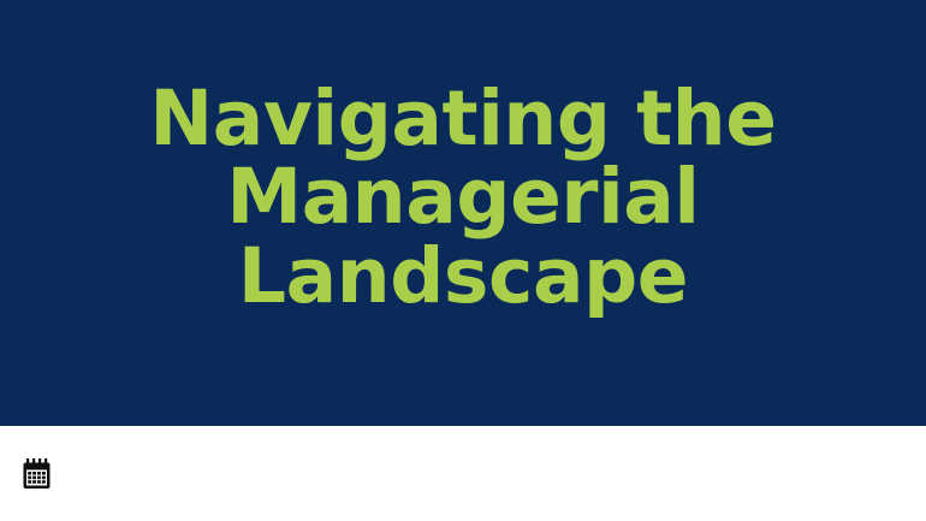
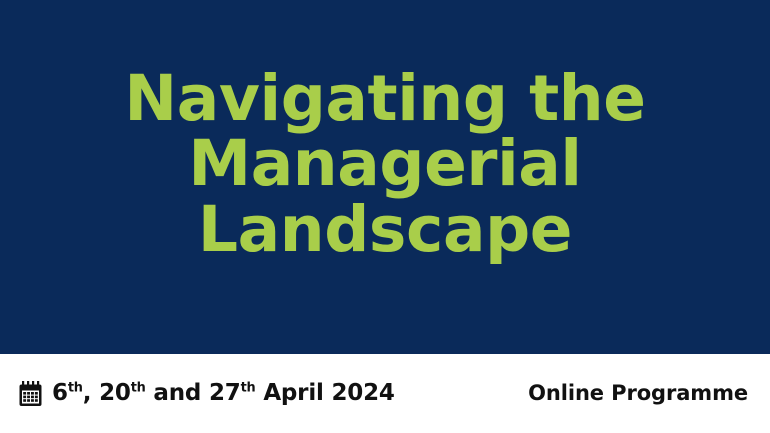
  Navigating the
  Managerial Landscape
+ 6th, 20th and 27th April 2024
+ Online Programme
